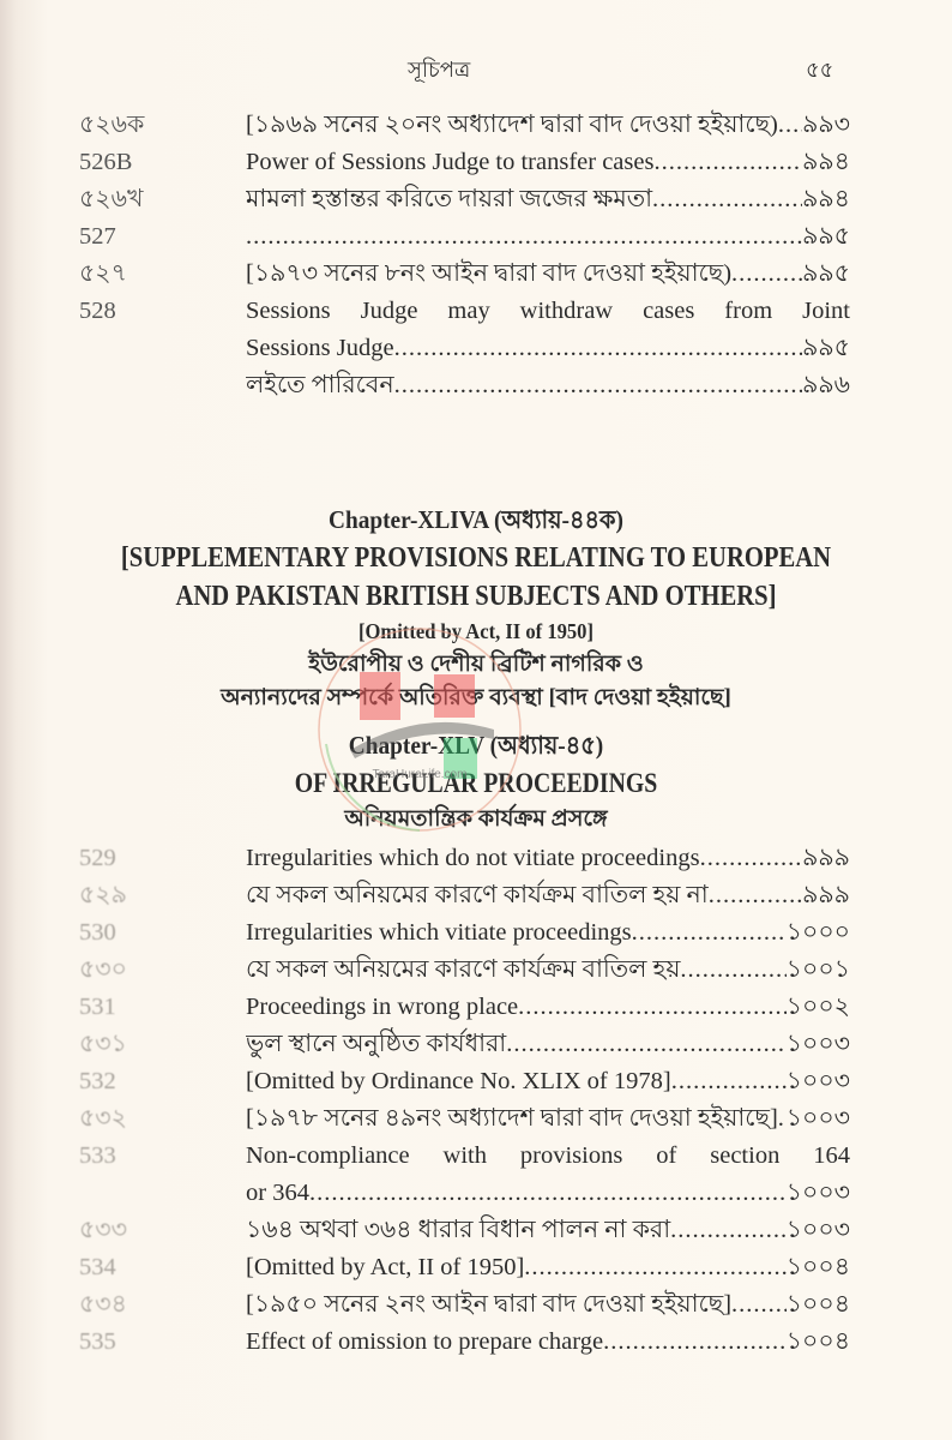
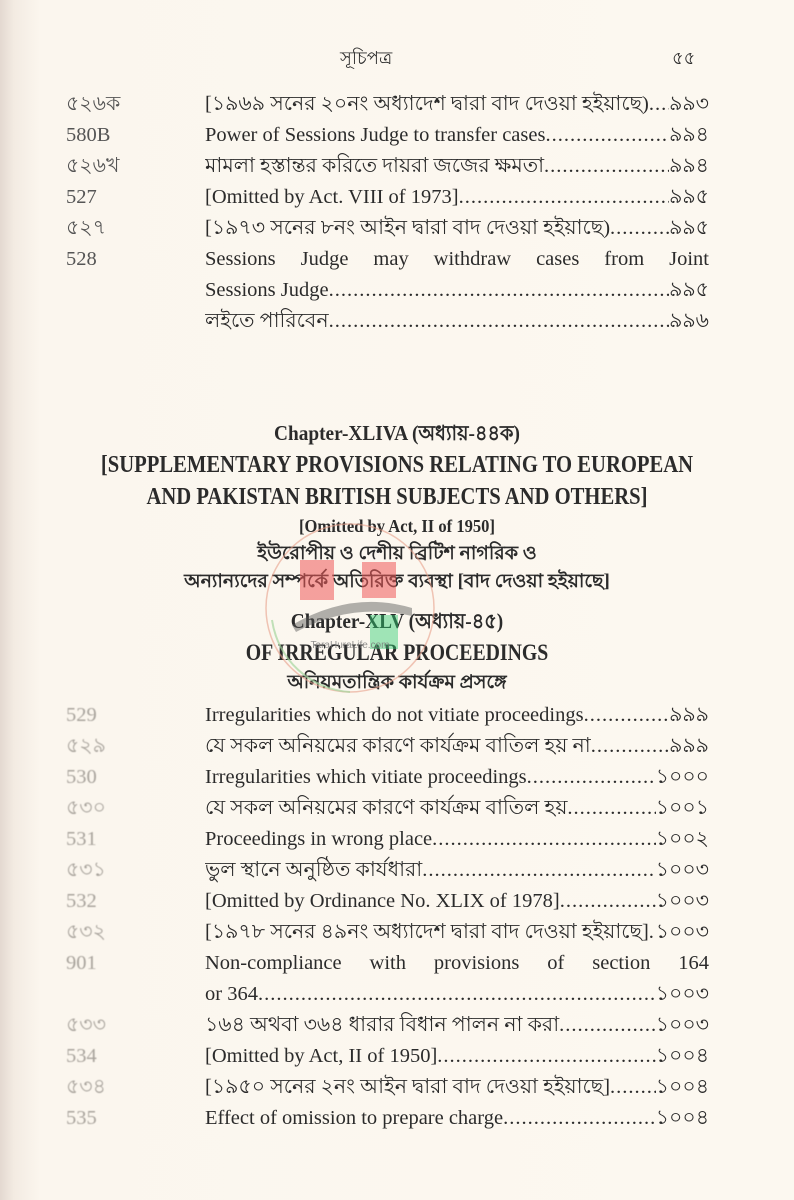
  সূচিপত্র
  ৫৫
  ৫২৬ক
  [১৯৬৯ সনের ২০নং অধ্যাদেশ দ্বারা বাদ দেওয়া হইয়াছে)
  ৯৯৩
- 526B
+ 580B
  Power of Sessions Judge to transfer cases
  ৯৯৪
  ৫২৬খ
  মামলা হস্তান্তর করিতে দায়রা জজের ক্ষমতা
  ৯৯৪
  527
+ [Omitted by Act. VIII of 1973]
  ৯৯৫
  ৫২৭
  [১৯৭৩ সনের ৮নং আইন দ্বারা বাদ দেওয়া হইয়াছে)
  ৯৯৫
  528
  Sessions Judge may withdraw cases from Joint
  Sessions Judge
  ৯৯৫
  লইতে পারিবেন
  ৯৯৬
  Chapter-XLIVA (অধ্যায়-৪৪ক)
  [SUPPLEMENTARY PROVISIONS RELATING TO EUROPEAN
  AND PAKISTAN BRITISH SUBJECTS AND OTHERS]
  [Omitted by Act, II of 1950]
  ইউরোপীয় ও দেশীয় ব্রিটিশ নাগরিক ও
  অন্যান্যদের সম্পর্কে অতিরিক্ত ব্যবস্থা [বাদ দেওয়া হইয়াছে]
  Chapter-XLV (অধ্যায়-৪৫)
  OF IRREGULAR PROCEEDINGS
  অনিয়মতান্ত্রিক কার্যক্রম প্রসঙ্গে
  TaraHuraLife.com
  529
  Irregularities which do not vitiate proceedings
  ৯৯৯
  ৫২৯
  যে সকল অনিয়মের কারণে কার্যক্রম বাতিল হয় না
  ৯৯৯
  530
  Irregularities which vitiate proceedings
  ১০০০
  ৫৩০
  যে সকল অনিয়মের কারণে কার্যক্রম বাতিল হয়
  ১০০১
  531
  Proceedings in wrong place
  ১০০২
  ৫৩১
  ভুল স্থানে অনুষ্ঠিত কার্যধারা
  ১০০৩
  532
  [Omitted by Ordinance No. XLIX of 1978]
  ১০০৩
  ৫৩২
  [১৯৭৮ সনের ৪৯নং অধ্যাদেশ দ্বারা বাদ দেওয়া হইয়াছে]
  ১০০৩
- 533
+ 901
  Non-compliance with provisions of section 164
  or 364
  ১০০৩
  ৫৩৩
  ১৬৪ অথবা ৩৬৪ ধারার বিধান পালন না করা
  ১০০৩
  534
  [Omitted by Act, II of 1950]
  ১০০৪
  ৫৩৪
  [১৯৫০ সনের ২নং আইন দ্বারা বাদ দেওয়া হইয়াছে]
  ১০০৪
  535
  Effect of omission to prepare charge
  ১০০৪
